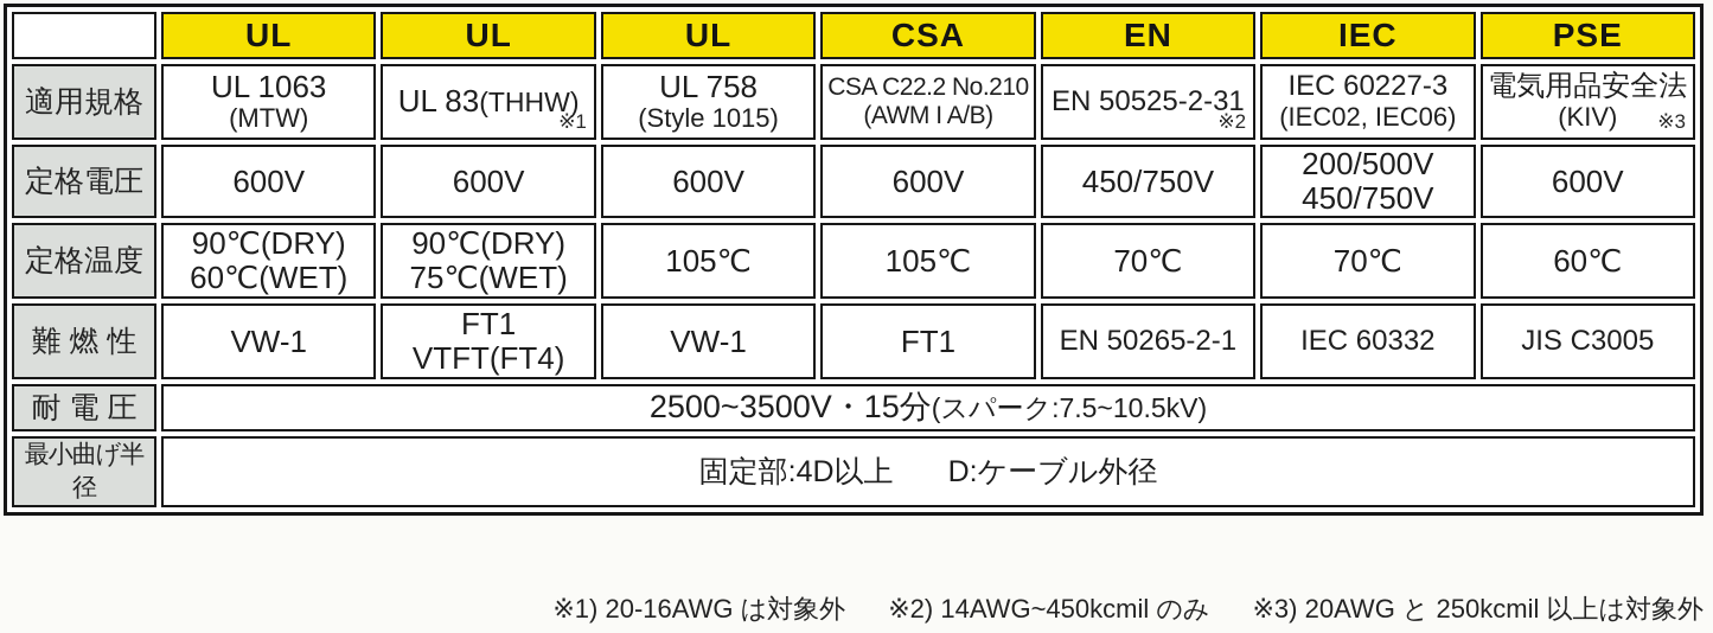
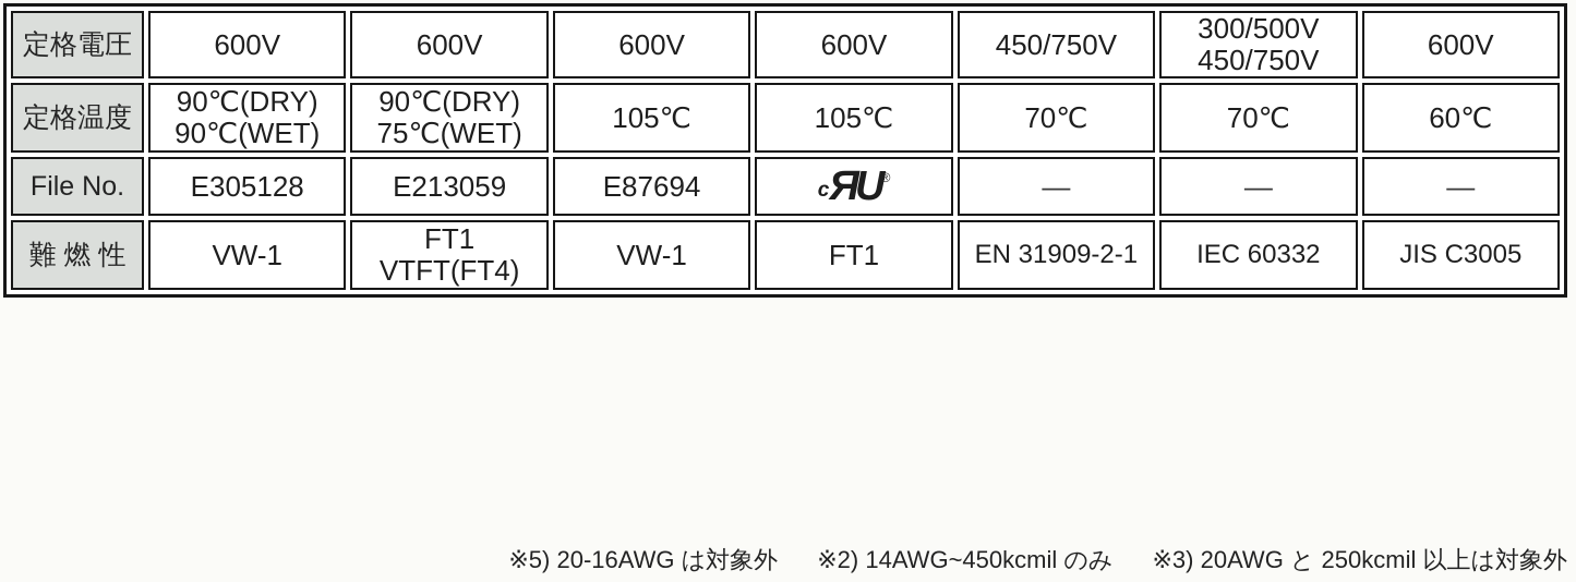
- 	UL	UL	UL	CSA	EN	IEC	PSE
- 適用規格	UL 1063 (MTW)	UL 83(THHW) ※1	UL 758 (Style 1015)	CSA C22.2 No.210 (AWM I A/B)	EN 50525-2-31 ※2	IEC 60227-3 (IEC02, IEC06)	電気用品安全法 (KIV) ※3
- 定格電圧	600V	600V	600V	600V	450/750V	200/500V 450/750V	600V
+ 定格電圧	600V	600V	600V	600V	450/750V	300/500V 450/750V	600V
- 定格温度	90℃(DRY) 60℃(WET)	90℃(DRY) 75℃(WET)	105℃	105℃	70℃	70℃	60℃
+ 定格温度	90℃(DRY) 90℃(WET)	90℃(DRY) 75℃(WET)	105℃	105℃	70℃	70℃	60℃
+ File No.	E305128	E213059	E87694	cЯU®	—	—	—
- 難 燃 性	VW-1	FT1 VTFT(FT4)	VW-1	FT1	EN 50265-2-1	IEC 60332	JIS C3005
+ 難 燃 性	VW-1	FT1 VTFT(FT4)	VW-1	FT1	EN 31909-2-1	IEC 60332	JIS C3005
- 耐 電 圧	2500~3500V・15分(スパーク:7.5~10.5kV)
- 最小曲げ半径	固定部:4D以上 D:ケーブル外径
- ※1) 20-16AWG は対象外 ※2) 14AWG~450kcmil のみ ※3) 20AWG と 250kcmil 以上は対象外
+ ※5) 20-16AWG は対象外 ※2) 14AWG~450kcmil のみ ※3) 20AWG と 250kcmil 以上は対象外
